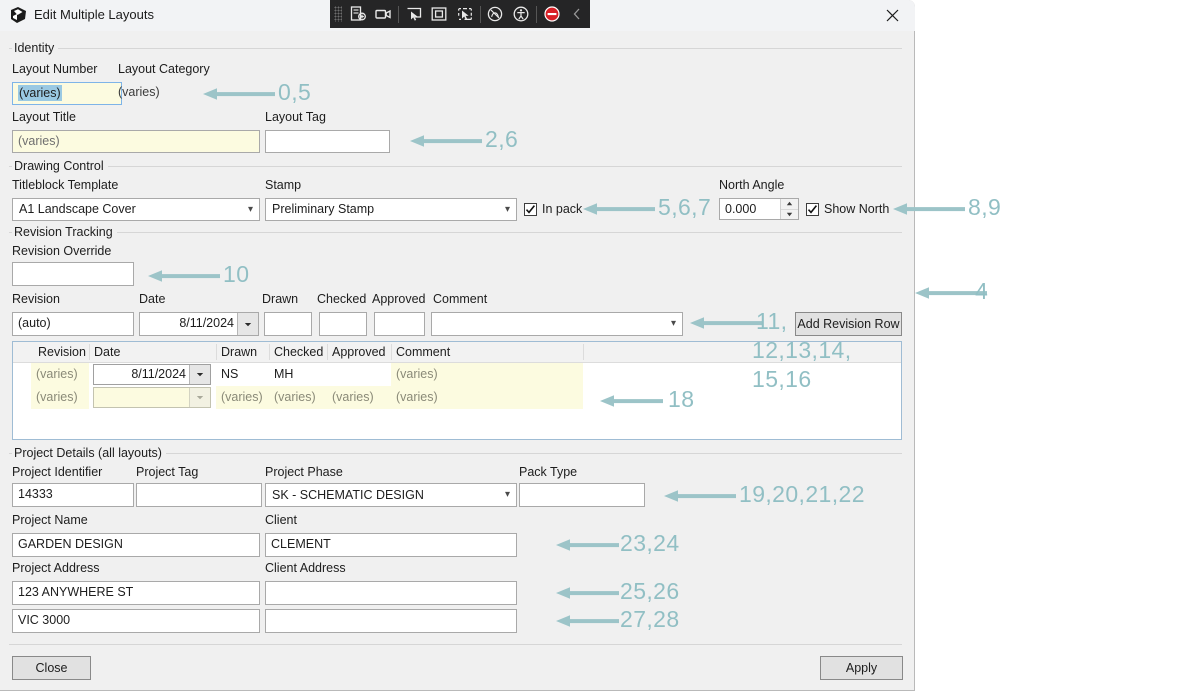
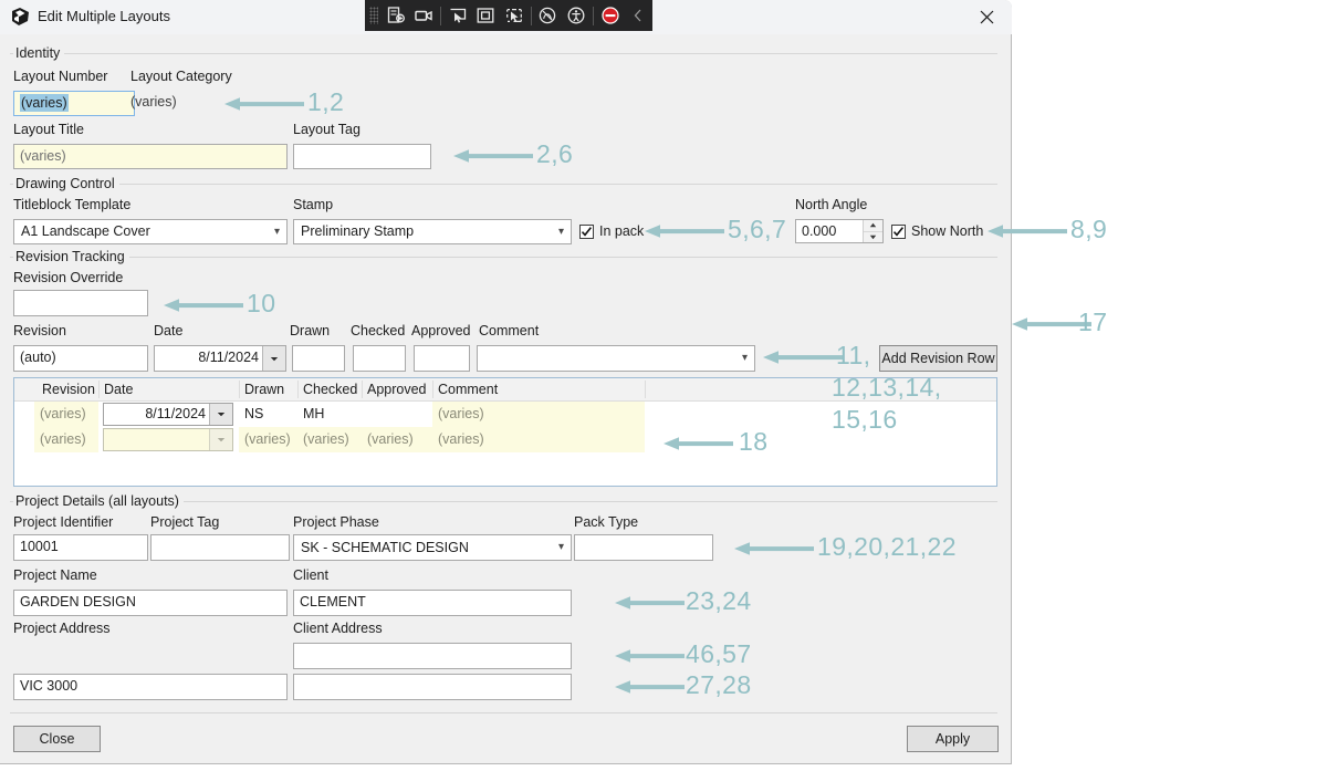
  Edit Multiple Layouts
  Identity
  Layout Number
  Layout Category
  (varies)
  (varies)
  Layout Title
  Layout Tag
  (varies)
  Drawing Control
  Titleblock Template
  Stamp
  North Angle
  A1 Landscape Cover
  ▾
  Preliminary Stamp
  ▾
  In pack
  0.000
  Show North
  Revision Tracking
  Revision Override
  Revision
  Date
  Drawn
  Checked
  Approved
  Comment
  (auto)
  8/11/2024
  ▾
  Add Revision Row
  Revision
  Date
  Drawn
  Checked
  Approved
  Comment
  (varies)
  8/11/2024
  NS
  MH
  (varies)
  (varies)
  (varies)
  (varies)
  (varies)
  (varies)
  Project Details (all layouts)
  Project Identifier
  Project Tag
  Project Phase
  Pack Type
- 14333
+ 10001
  SK - SCHEMATIC DESIGN
  ▾
  Project Name
  Client
  GARDEN DESIGN
  CLEMENT
  Project Address
  Client Address
- 123 ANYWHERE ST
  VIC 3000
  Close
  Apply
- 0,5
+ 1,2
  2,6
  5,6,7
  8,9
  10
  11,
  12,13,14,
  15,16
- 4
+ 17
  18
  19,20,21,22
  23,24
- 25,26
+ 46,57
  27,28
